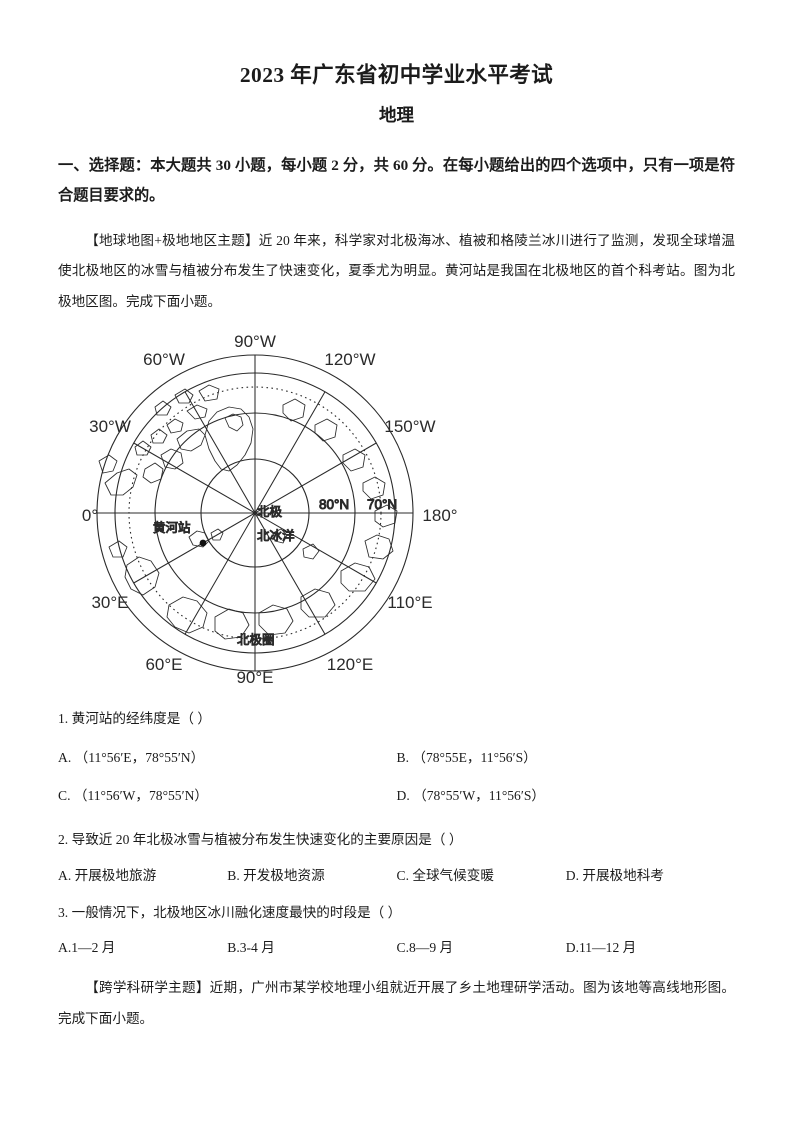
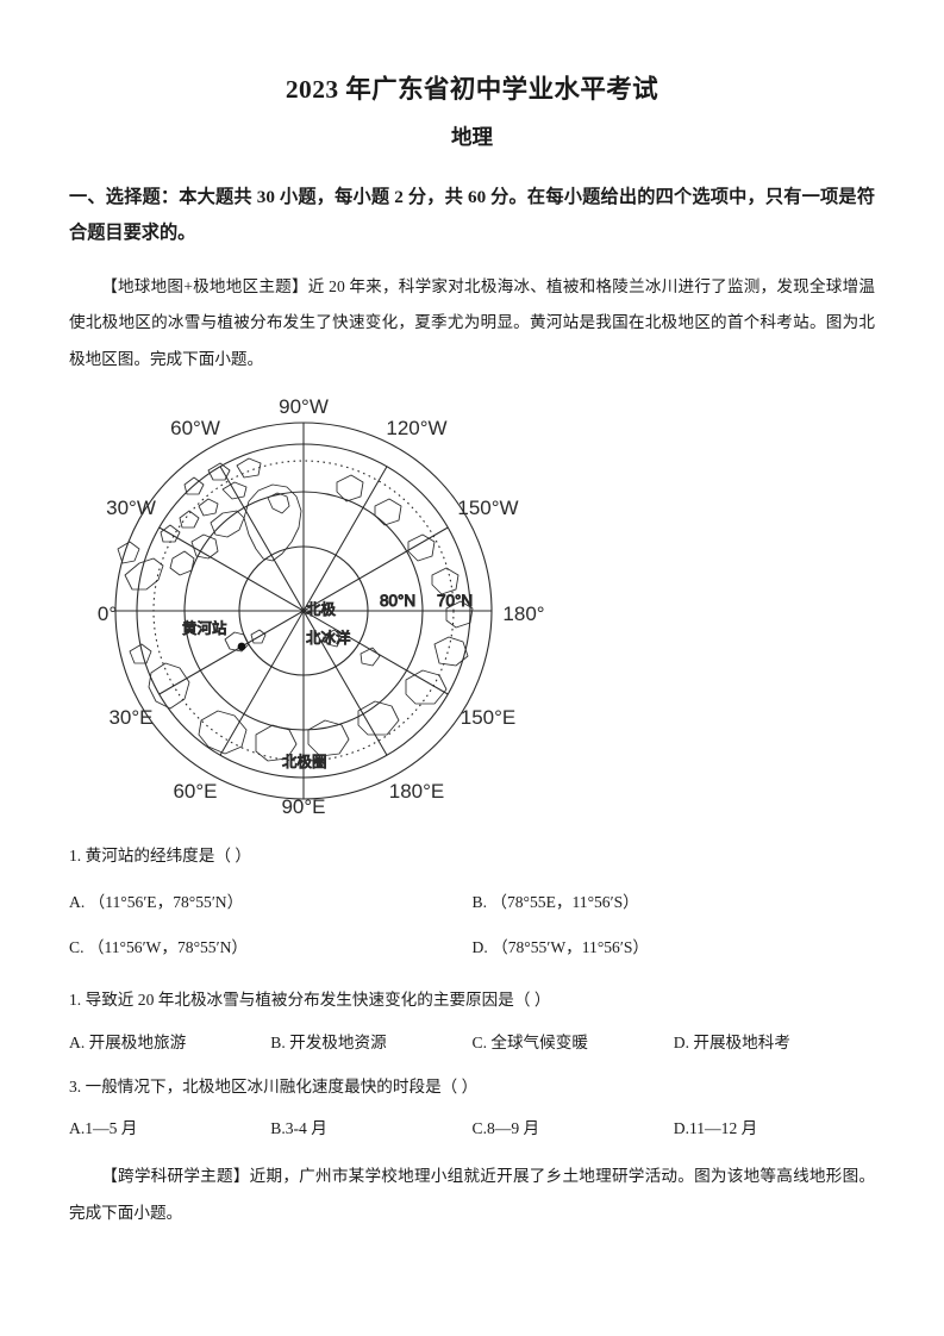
  2023 年广东省初中学业水平考试
  地理
  一、选择题：本大题共 30 小题，每小题 2 分，共 60 分。在每小题给出的四个选项中，只有一项是符合题目要求的。
  【地球地图+极地地区主题】近 20 年来，科学家对北极海冰、植被和格陵兰冰川进行了监测，发现全球增温使北极地区的冰雪与植被分布发生了快速变化，夏季尤为明显。黄河站是我国在北极地区的首个科考站。图为北极地区图。完成下面小题。
  90°W
  60°W
  120°W
  30°
  150°W
  0°
  180°
  30°E
- 110°E
+ 150°E
  60°E
- 120°E
+ 180°E
  90°E
  80°N
  70°N
  北极
  北冰洋
  黄河站
  北极圈
  1. 黄河站的经纬度是（ ）
  A. （11°56′E，78°55′N）
  B. （78°55E，11°56′S）
  C. （11°56′W，78°55′N）
  D. （78°55′W，11°56′S）
- 2. 导致近 20 年北极冰雪与植被分布发生快速变化的主要原因是（ ）
+ 1. 导致近 20 年北极冰雪与植被分布发生快速变化的主要原因是（ ）
  A. 开展极地旅游
  B. 开发极地资源
  C. 全球气候变暖
  D. 开展极地科考
  3. 一般情况下，北极地区冰川融化速度最快的时段是（ ）
- A.1—2 月
+ A.1—5 月
  B.3-4 月
  C.8—9 月
  D.11—12 月
  【跨学科研学主题】近期，广州市某学校地理小组就近开展了乡土地理研学活动。图为该地等高线地形图。完成下面小题。
